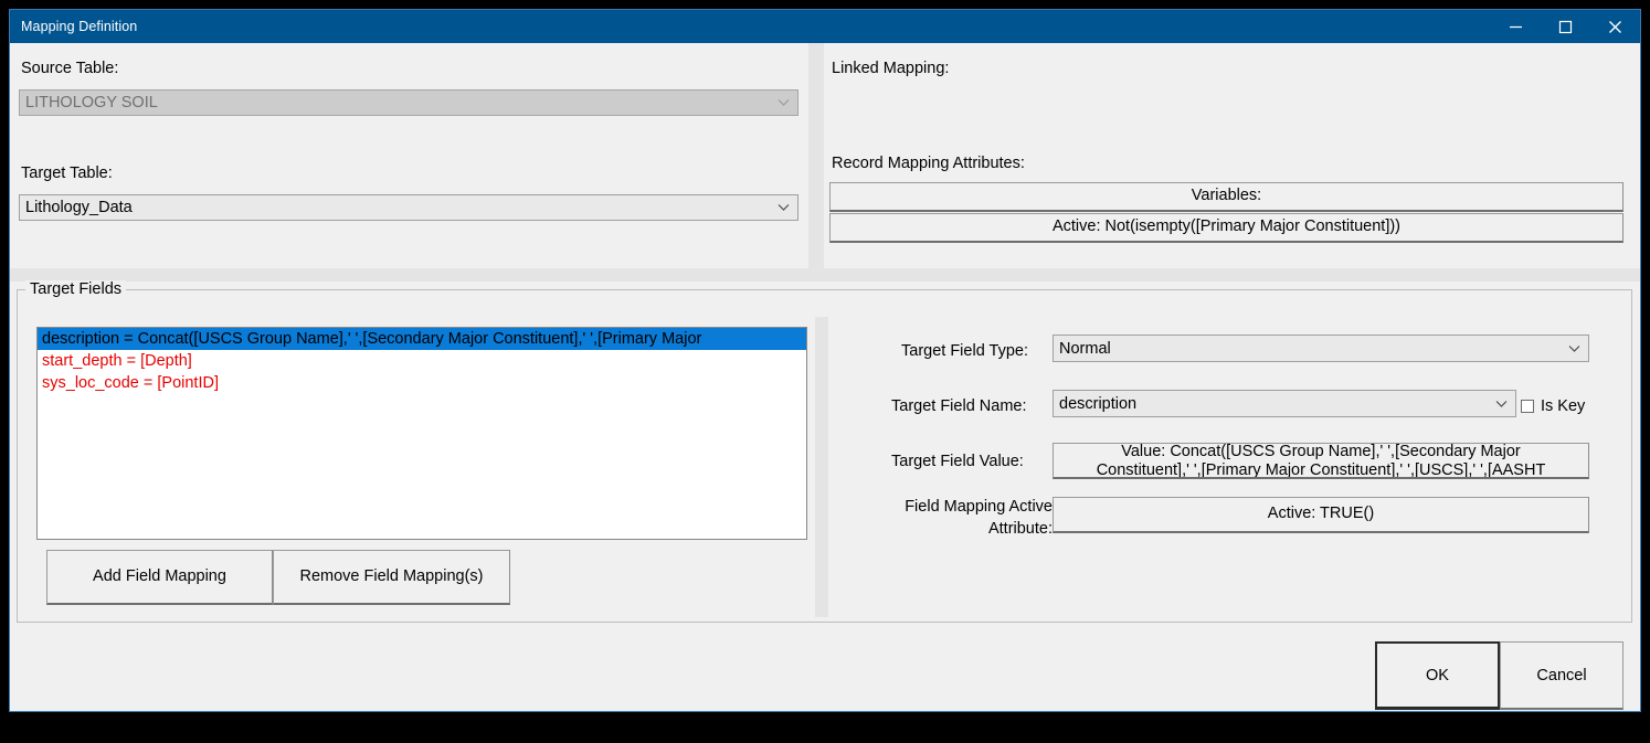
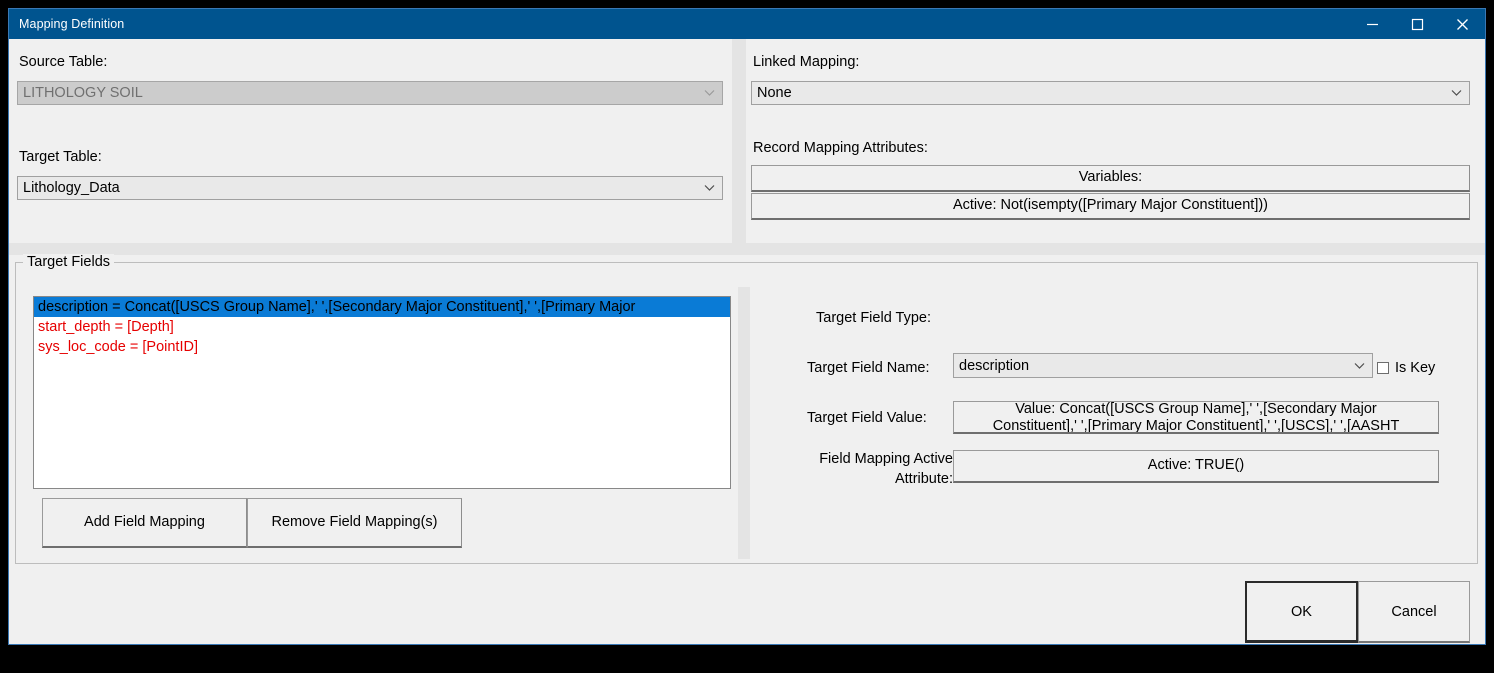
  Mapping Definition
  Source Table:
  LITHOLOGY SOIL
  Target Table:
  Lithology_Data
  Linked Mapping:
+ None
  Record Mapping Attributes:
  Variables:
  Active: Not(isempty([Primary Major Constituent]))
  Target Fields
  description = Concat([USCS Group Name],' ',[Secondary Major Constituent],' ',[Primary Major
  start_depth = [Depth]
  sys_loc_code = [PointID]
  Add Field Mapping
  Remove Field Mapping(s)
  Target Field Type:
- Normal
  Target Field Name:
  description
  Is Key
  Target Field Value:
  Value: Concat([USCS Group Name],' ',[Secondary Major
  Constituent],' ',[Primary Major Constituent],' ',[USCS],' ',[AASHT
  Field Mapping Active
  Attribute:
  Active: TRUE()
  OK
  Cancel
